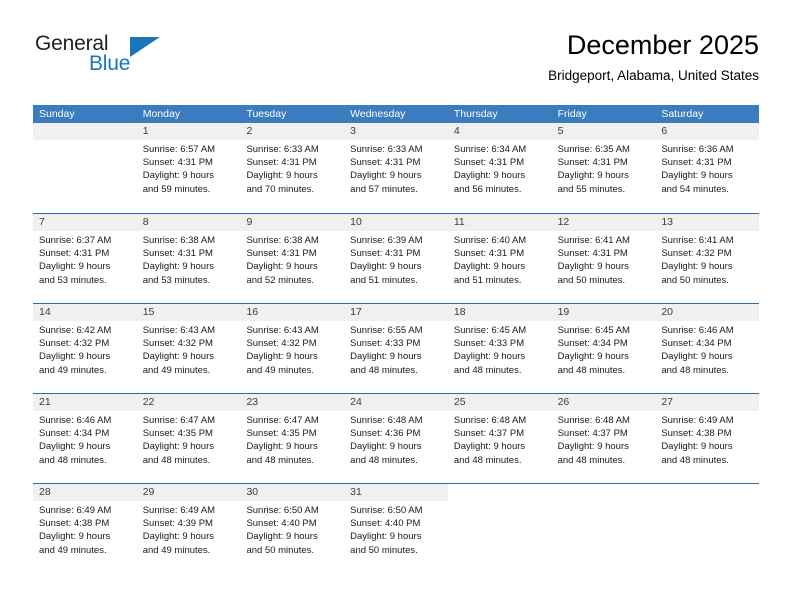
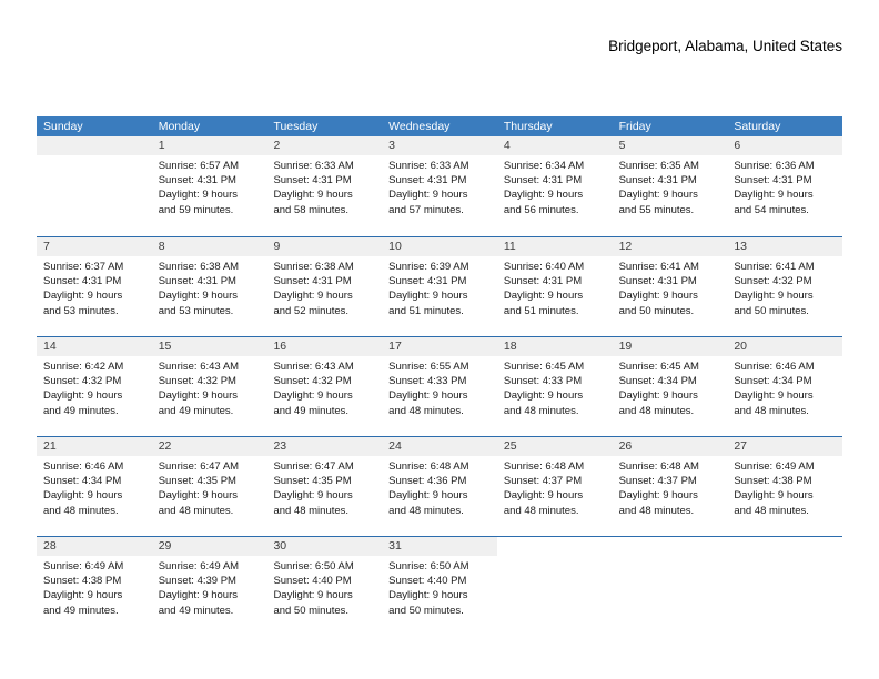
- General
- Blue
- December 2025
  Bridgeport, Alabama, United States
  Sunday
  Monday
  Tuesday
  Wednesday
  Thursday
  Friday
  Saturday
  1
  Sunrise: 6:57 AM
  Sunset: 4:31 PM
  Daylight: 9 hours
  and 59 minutes.
  2
  Sunrise: 6:33 AM
  Sunset: 4:31 PM
  Daylight: 9 hours
- and 70 minutes.
+ and 58 minutes.
  3
  Sunrise: 6:33 AM
  Sunset: 4:31 PM
  Daylight: 9 hours
  and 57 minutes.
  4
  Sunrise: 6:34 AM
  Sunset: 4:31 PM
  Daylight: 9 hours
  and 56 minutes.
  5
  Sunrise: 6:35 AM
  Sunset: 4:31 PM
  Daylight: 9 hours
  and 55 minutes.
  6
  Sunrise: 6:36 AM
  Sunset: 4:31 PM
  Daylight: 9 hours
  and 54 minutes.
  7
  Sunrise: 6:37 AM
  Sunset: 4:31 PM
  Daylight: 9 hours
  and 53 minutes.
  8
  Sunrise: 6:38 AM
  Sunset: 4:31 PM
  Daylight: 9 hours
  and 53 minutes.
  9
  Sunrise: 6:38 AM
  Sunset: 4:31 PM
  Daylight: 9 hours
  and 52 minutes.
  10
  Sunrise: 6:39 AM
  Sunset: 4:31 PM
  Daylight: 9 hours
  and 51 minutes.
  11
  Sunrise: 6:40 AM
  Sunset: 4:31 PM
  Daylight: 9 hours
  and 51 minutes.
  12
  Sunrise: 6:41 AM
  Sunset: 4:31 PM
  Daylight: 9 hours
  and 50 minutes.
  13
  Sunrise: 6:41 AM
  Sunset: 4:32 PM
  Daylight: 9 hours
  and 50 minutes.
  14
  Sunrise: 6:42 AM
  Sunset: 4:32 PM
  Daylight: 9 hours
  and 49 minutes.
  15
  Sunrise: 6:43 AM
  Sunset: 4:32 PM
  Daylight: 9 hours
  and 49 minutes.
  16
  Sunrise: 6:43 AM
  Sunset: 4:32 PM
  Daylight: 9 hours
  and 49 minutes.
  17
  Sunrise: 6:55 AM
  Sunset: 4:33 PM
  Daylight: 9 hours
  and 48 minutes.
  18
  Sunrise: 6:45 AM
  Sunset: 4:33 PM
  Daylight: 9 hours
  and 48 minutes.
  19
  Sunrise: 6:45 AM
  Sunset: 4:34 PM
  Daylight: 9 hours
  and 48 minutes.
  20
  Sunrise: 6:46 AM
  Sunset: 4:34 PM
  Daylight: 9 hours
  and 48 minutes.
  21
  Sunrise: 6:46 AM
  Sunset: 4:34 PM
  Daylight: 9 hours
  and 48 minutes.
  22
  Sunrise: 6:47 AM
  Sunset: 4:35 PM
  Daylight: 9 hours
  and 48 minutes.
  23
  Sunrise: 6:47 AM
  Sunset: 4:35 PM
  Daylight: 9 hours
  and 48 minutes.
  24
  Sunrise: 6:48 AM
  Sunset: 4:36 PM
  Daylight: 9 hours
  and 48 minutes.
  25
  Sunrise: 6:48 AM
  Sunset: 4:37 PM
  Daylight: 9 hours
  and 48 minutes.
  26
  Sunrise: 6:48 AM
  Sunset: 4:37 PM
  Daylight: 9 hours
  and 48 minutes.
  27
  Sunrise: 6:49 AM
  Sunset: 4:38 PM
  Daylight: 9 hours
  and 48 minutes.
  28
  Sunrise: 6:49 AM
  Sunset: 4:38 PM
  Daylight: 9 hours
  and 49 minutes.
  29
  Sunrise: 6:49 AM
  Sunset: 4:39 PM
  Daylight: 9 hours
  and 49 minutes.
  30
  Sunrise: 6:50 AM
  Sunset: 4:40 PM
  Daylight: 9 hours
  and 50 minutes.
  31
  Sunrise: 6:50 AM
  Sunset: 4:40 PM
  Daylight: 9 hours
  and 50 minutes.
